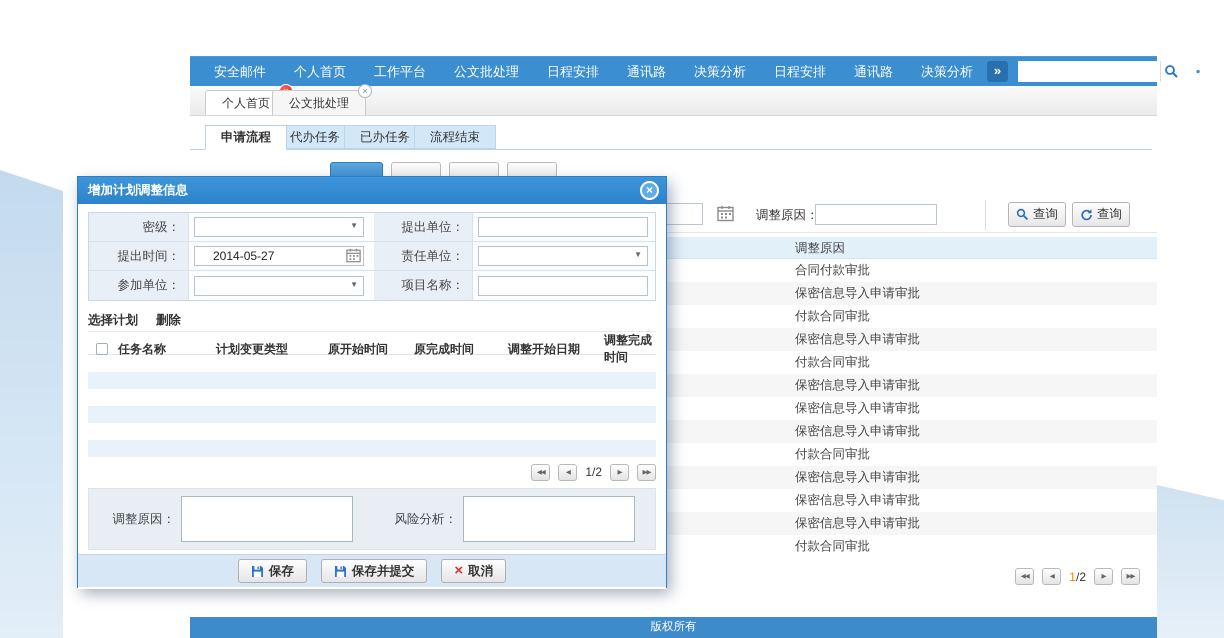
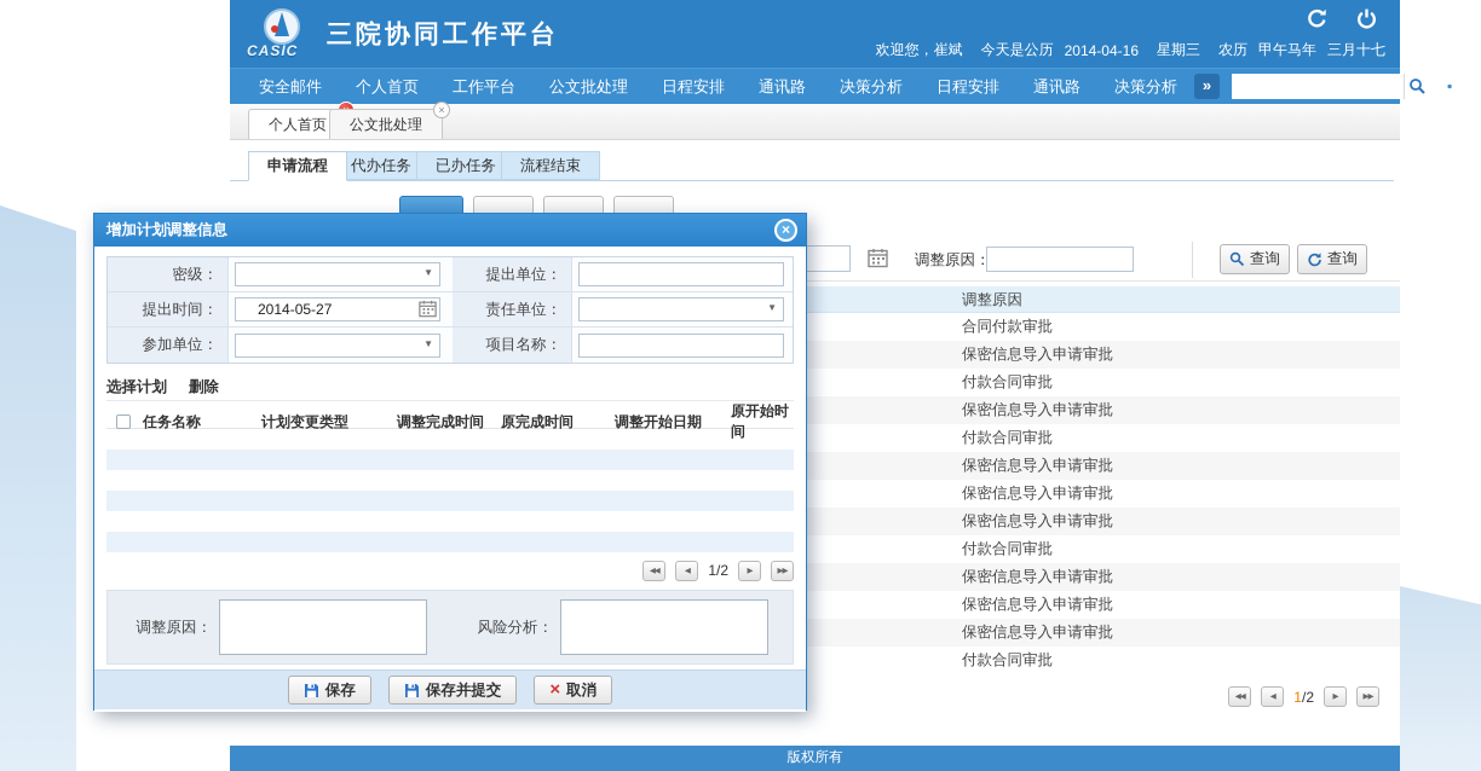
+ CASIC
+ 三院协同工作平台
+ 欢迎您，崔斌
+ 今天是公历
+ 2014-04-16
+ 星期三
+ 农历
+ 甲午马年
+ 三月十七
  安全邮件
  个人首页
  工作平台
  公文批处理
  日程安排
  通讯路
  决策分析
  日程安排
  通讯路
  决策分析
  »
  个人首页
  公文批处理
  ×
  申请流程
  代办任务
  已办任务
  流程结束
  调整原因：
  查询
  查询
  调整原因
  合同付款审批
  保密信息导入申请审批
  付款合同审批
  保密信息导入申请审批
  付款合同审批
  保密信息导入申请审批
  保密信息导入申请审批
  保密信息导入申请审批
  付款合同审批
  保密信息导入申请审批
  保密信息导入申请审批
  保密信息导入申请审批
  付款合同审批
  1/2
  版权所有
  增加计划调整信息
  ×
  密级：
  ▼
  提出单位：
  提出时间：
  2014-05-27
  责任单位：
  ▼
  参加单位：
  ▼
  项目名称：
  选择计划
  删除
  任务名称
  计划变更类型
- 原开始时间
+ 调整完成时间
  原完成时间
  调整开始日期
- 调整完成时间
+ 原开始时间
  1/2
  调整原因：
  风险分析：
  保存
  保存并提交
  ×
  取消
